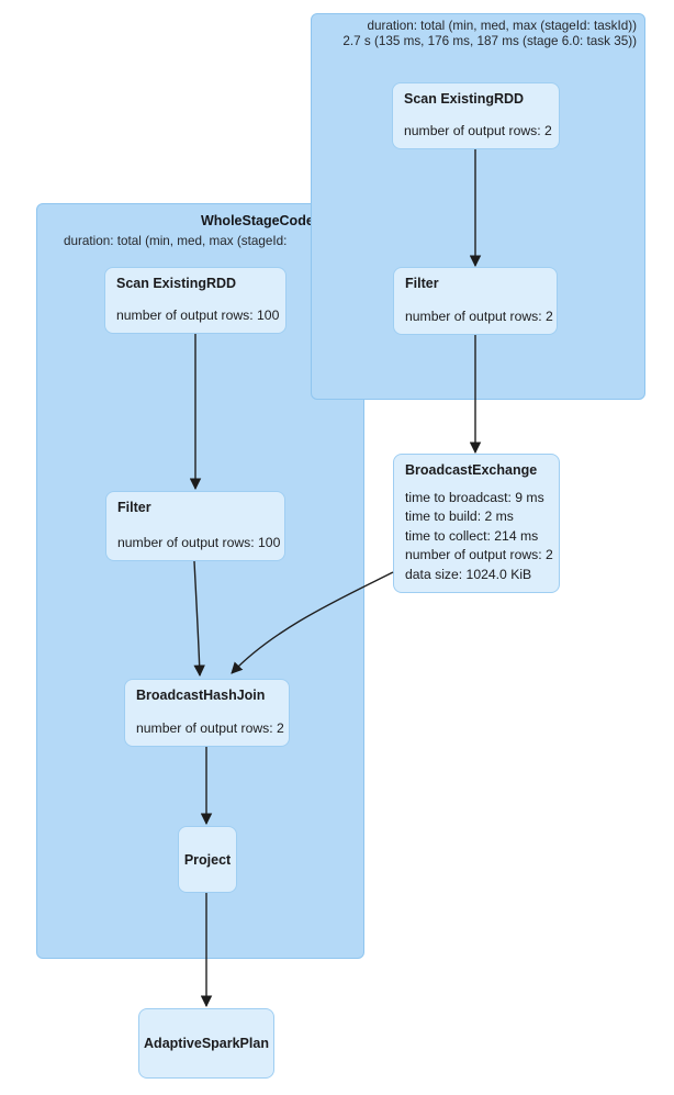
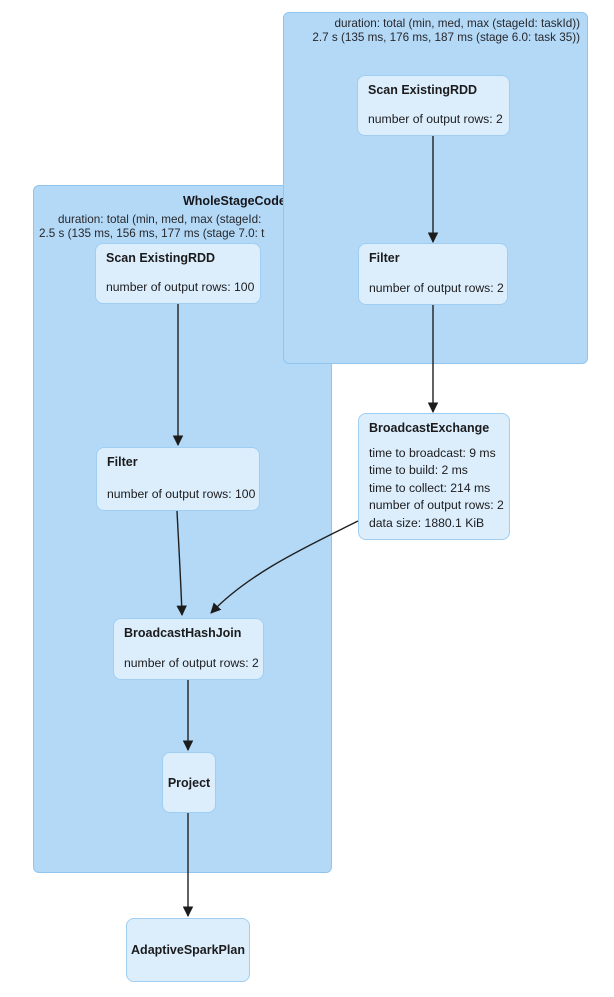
  WholeStageCod
  duration: total (min, med, max (stageId:
+ 2.5 s (135 ms, 156 ms, 177 ms (stage 7.0: t
  duration: total (min, med, max (stageId: taskId))
  2.7 s (135 ms, 176 ms, 187 ms (stage 6.0: task 35))
  Scan ExistingRDD
  number of output rows:
  Filter
  number of output rows:
  Scan ExistingRDD
  number of output rows: 10
  Filter
  number of output rows: 10
  BroadcastExchange
  time to broadcast: 9 ms
  time to build: 2 ms
  time to collect: 214 ms
  number of output rows:
- data size: 1024.0 KiB
+ data size: 1880.1 KiB
  BroadcastHashJoin
  number of output rows:
  Project
  AdaptiveSparkPlan
